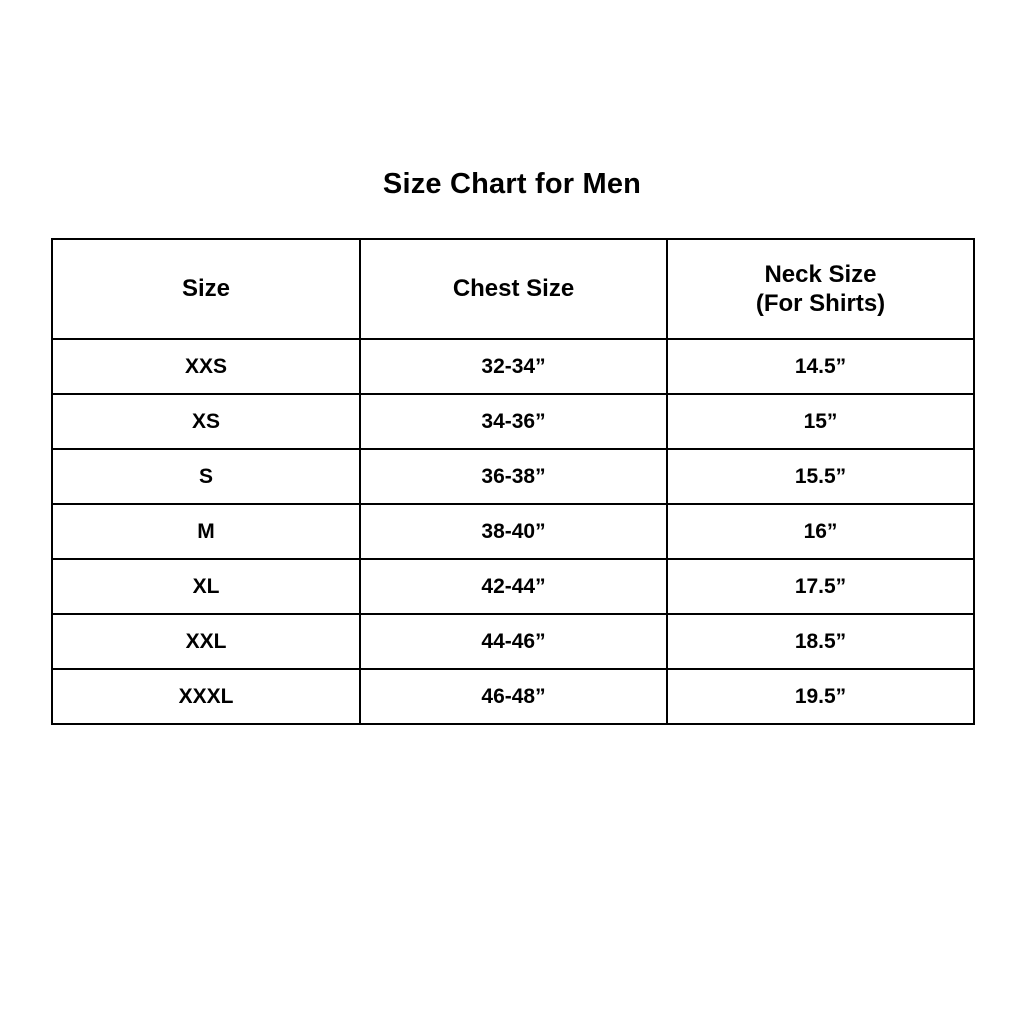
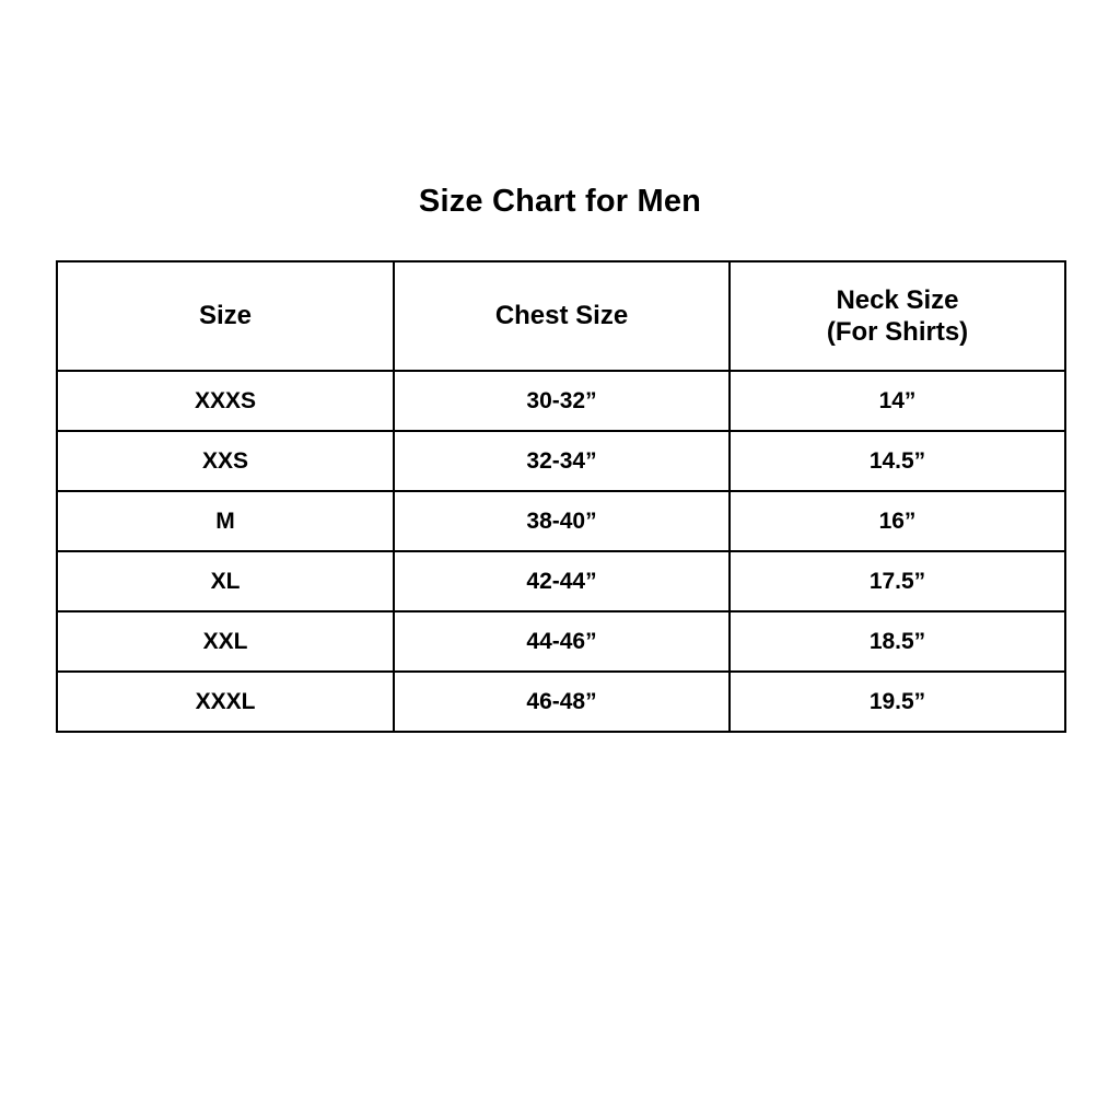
  Size Chart for Men
  Size	Chest Size	Neck Size (For Shirts)
+ XXXS	30-32”	14”
  XXS	32-34”	14.5”
- XS	34-36”	15”
- S	36-38”	15.5”
  M	38-40”	16”
  XL	42-44”	17.5”
  XXL	44-46”	18.5”
  XXXL	46-48”	19.5”
